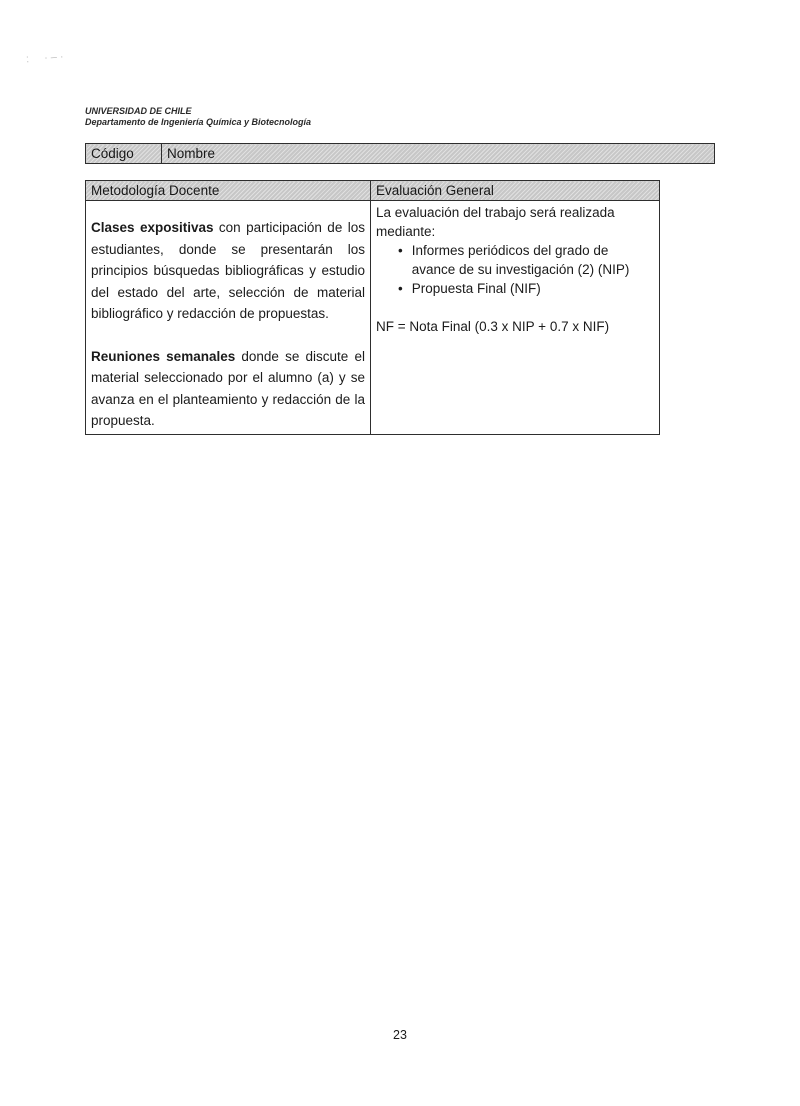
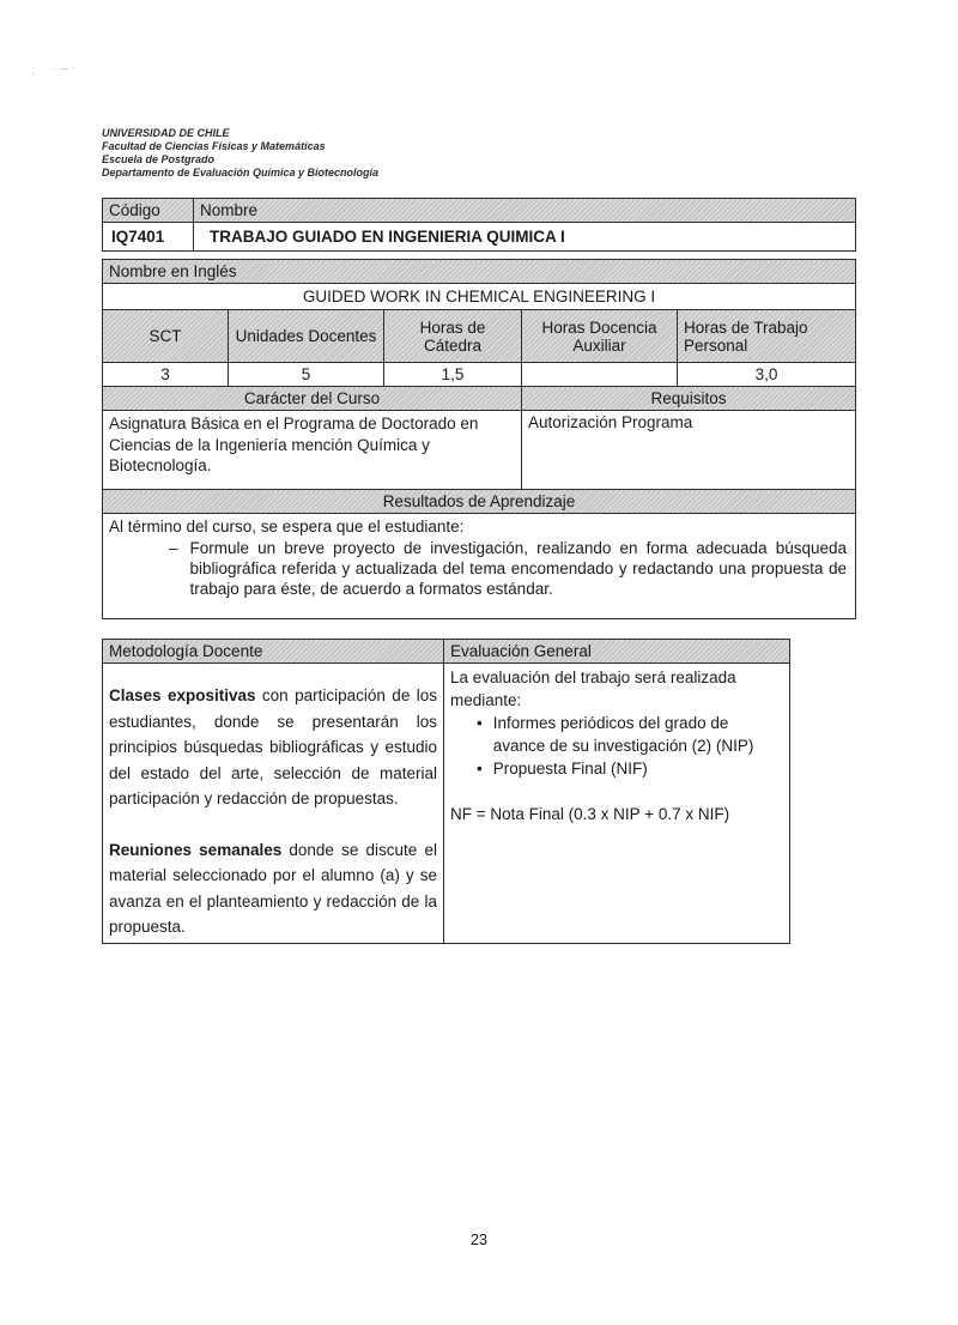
  UNIVERSIDAD DE CHILE
+ Facultad de Ciencias Físicas y Matemáticas
+ Escuela de Postgrado
- Departamento de Ingeniería Química y Biotecnología
+ Departamento de Evaluación Química y Biotecnología
  Código	Nombre
+ IQ7401	TRABAJO GUIADO EN INGENIERIA QUIMICA I
+ Nombre en Inglés
+ GUIDED WORK IN CHEMICAL ENGINEERING I
+ SCT	Unidades Docentes	Horas de Cátedra	Horas Docencia Auxiliar	Horas de Trabajo Personal
+ 3	5	1,5		3,0
+ Carácter del Curso	Requisitos
+ Asignatura Básica en el Programa de Doctorado en Ciencias de la Ingeniería mención Química y Biotecnología.	Autorización Programa
+ Resultados de Aprendizaje
+ Al término del curso, se espera que el estudiante: – Formule un breve proyecto de investigación, realizando en forma adecuada búsqueda bibliográfica referida y actualizada del tema encomendado y redactando una propuesta de trabajo para éste, de acuerdo a formatos estándar.
  Metodología Docente	Evaluación General
- Clases expositivas con participación de los estudiantes, donde se presentarán los principios búsquedas bibliográficas y estudio del estado del arte, selección de material bibliográfico y redacción de propuestas. Reuniones semanales donde se discute el material seleccionado por el alumno (a) y se avanza en el planteamiento y redacción de la propuesta.	La evaluación del trabajo será realizada mediante: • Informes periódicos del grado de avance de su investigación (2) (NIP) • Propuesta Final (NIF) NF = Nota Final (0.3 x NIP + 0.7 x NIF)
+ Clases expositivas con participación de los estudiantes, donde se presentarán los principios búsquedas bibliográficas y estudio del estado del arte, selección de material participación y redacción de propuestas. Reuniones semanales donde se discute el material seleccionado por el alumno (a) y se avanza en el planteamiento y redacción de la propuesta.	La evaluación del trabajo será realizada mediante: • Informes periódicos del grado de avance de su investigación (2) (NIP) • Propuesta Final (NIF) NF = Nota Final (0.3 x NIP + 0.7 x NIF)
  23
